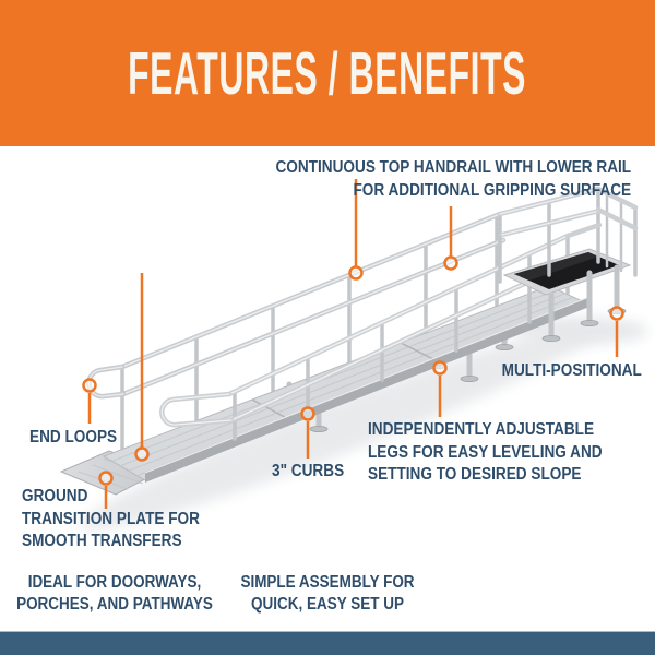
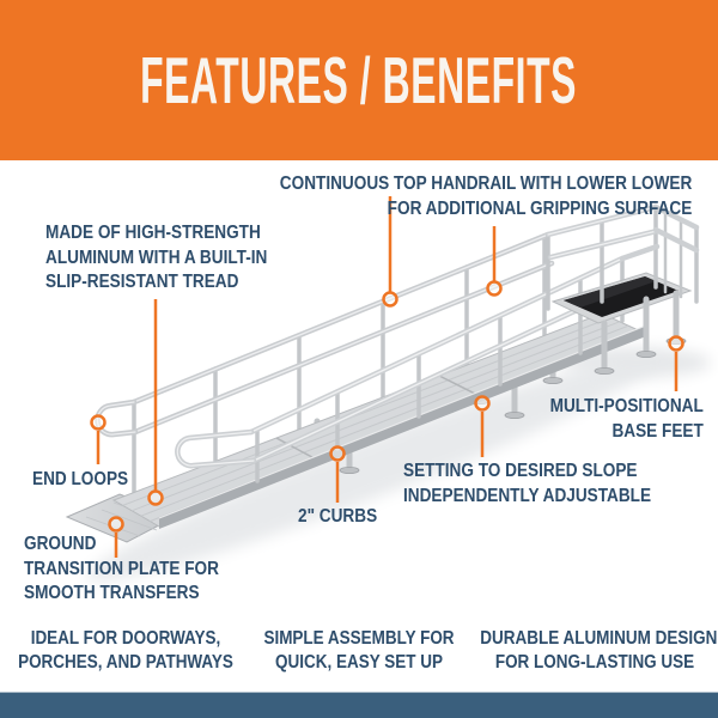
  FEATURES / BENEFITS
- CONTINUOUS TOP HANDRAIL WITH LOWER RAIL
+ CONTINUOUS TOP HANDRAIL WITH LOWER LOWER
  FOR ADDITIONAL GRIPPING SURFACE
+ MADE OF HIGH-STRENGTH
+ ALUMINUM WITH A BUILT-IN
+ SLIP-RESISTANT TREAD
  MULTI-POSITIONAL
+ BASE FEET
  END LOOPS
- 3" CURBS
+ 2" CURBS
- INDEPENDENTLY ADJUSTABLE
+ SETTING TO DESIRED SLOPE
- LEGS FOR EASY LEVELING AND
- SETTING TO DESIRED SLOPE
+ INDEPENDENTLY ADJUSTABLE
  GROUND
  TRANSITION PLATE FOR
  SMOOTH TRANSFERS
  IDEAL FOR DOORWAYS,
  PORCHES, AND PATHWAYS
  SIMPLE ASSEMBLY FOR
  QUICK, EASY SET UP
+ DURABLE ALUMINUM DESIGN
+ FOR LONG-LASTING USE
